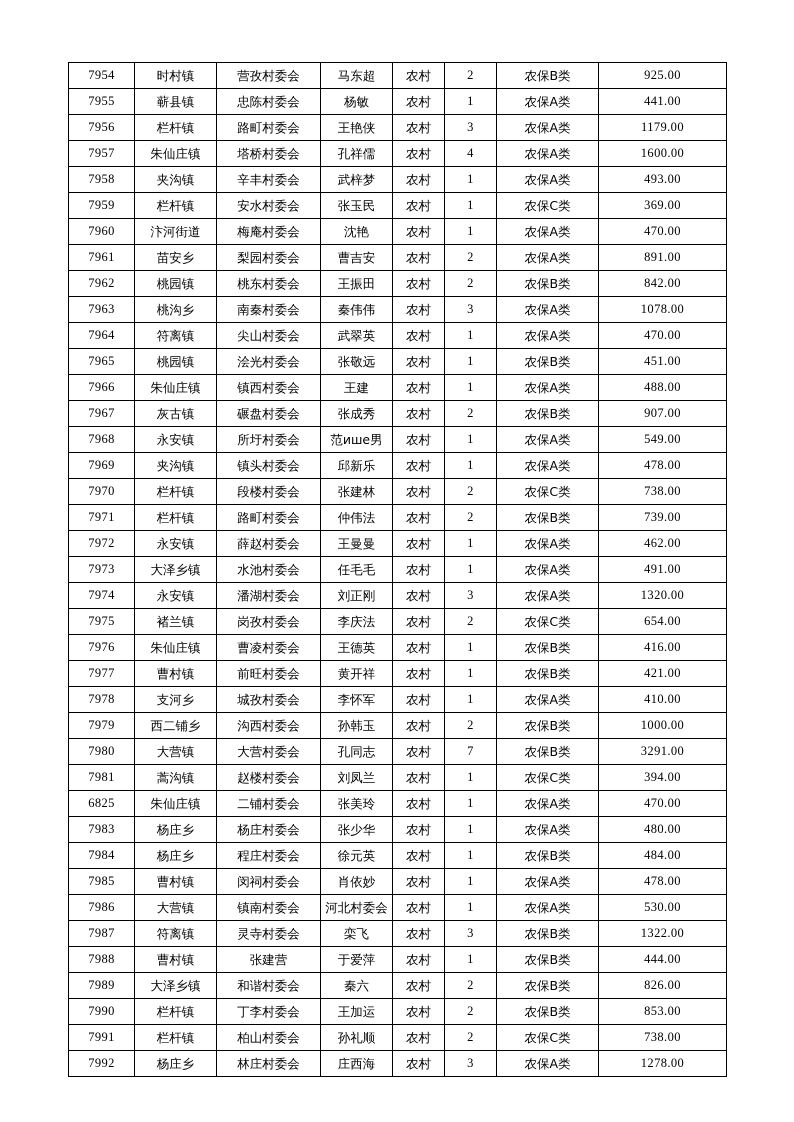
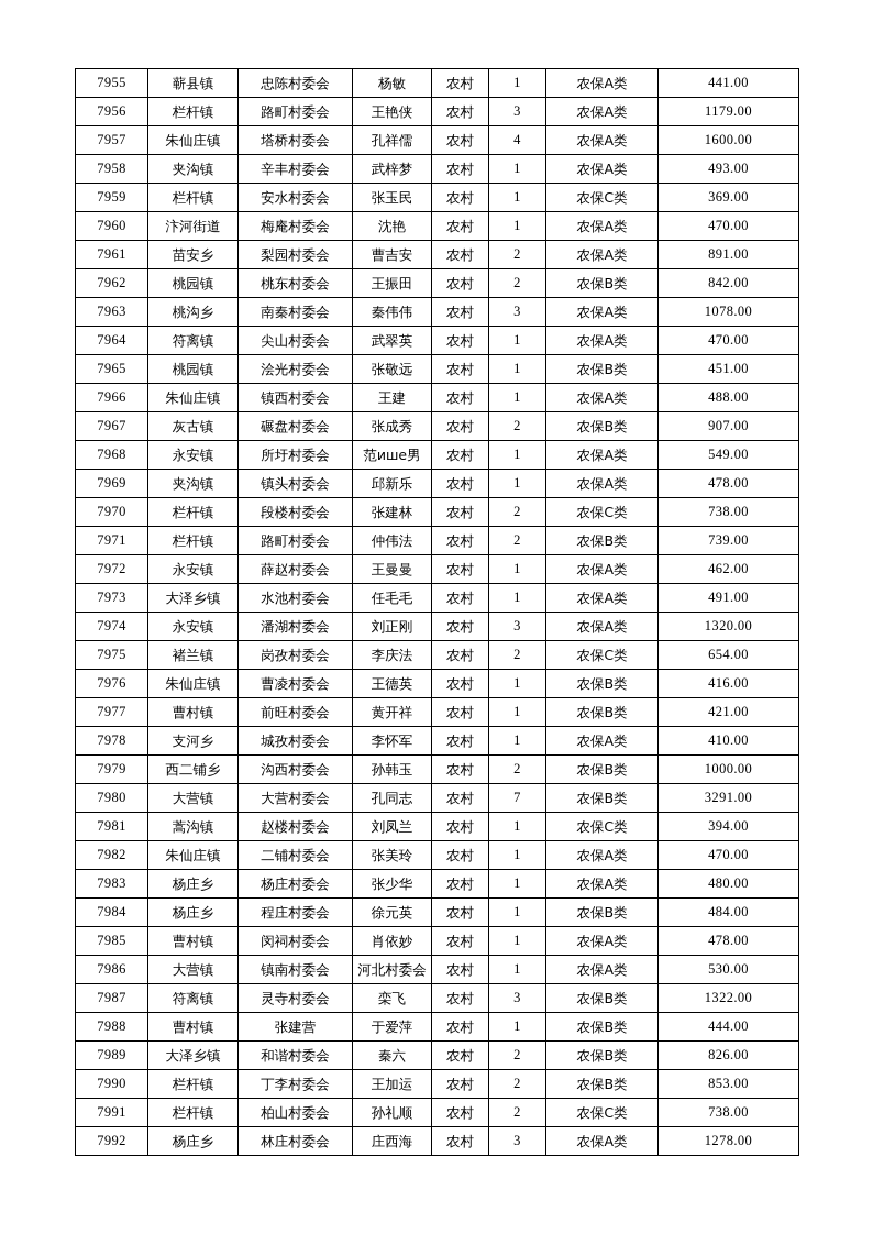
- 7954	时村镇	营孜村委会	马东超	农村	2	农保B类	925.00
  7955	蕲县镇	忠陈村委会	杨敏	农村	1	农保A类	441.00
  7956	栏杆镇	路町村委会	王艳侠	农村	3	农保A类	1179.00
  7957	朱仙庄镇	塔桥村委会	孔祥儒	农村	4	农保A类	1600.00
  7958	夹沟镇	辛丰村委会	武梓梦	农村	1	农保A类	493.00
  7959	栏杆镇	安水村委会	张玉民	农村	1	农保C类	369.00
  7960	汴河街道	梅庵村委会	沈艳	农村	1	农保A类	470.00
  7961	苗安乡	梨园村委会	曹吉安	农村	2	农保A类	891.00
  7962	桃园镇	桃东村委会	王振田	农村	2	农保B类	842.00
  7963	桃沟乡	南秦村委会	秦伟伟	农村	3	农保A类	1078.00
  7964	符离镇	尖山村委会	武翠英	农村	1	农保A类	470.00
  7965	桃园镇	浍光村委会	张敬远	农村	1	农保B类	451.00
  7966	朱仙庄镇	镇西村委会	王建	农村	1	农保A类	488.00
  7967	灰古镇	碾盘村委会	张成秀	农村	2	农保B类	907.00
  7968	永安镇	所圩村委会	范ише男	农村	1	农保A类	549.00
  7969	夹沟镇	镇头村委会	邱新乐	农村	1	农保A类	478.00
  7970	栏杆镇	段楼村委会	张建林	农村	2	农保C类	738.00
  7971	栏杆镇	路町村委会	仲伟法	农村	2	农保B类	739.00
  7972	永安镇	薛赵村委会	王曼曼	农村	1	农保A类	462.00
  7973	大泽乡镇	水池村委会	任毛毛	农村	1	农保A类	491.00
  7974	永安镇	潘湖村委会	刘正刚	农村	3	农保A类	1320.00
  7975	褚兰镇	岗孜村委会	李庆法	农村	2	农保C类	654.00
  7976	朱仙庄镇	曹凌村委会	王德英	农村	1	农保B类	416.00
  7977	曹村镇	前旺村委会	黄开祥	农村	1	农保B类	421.00
  7978	支河乡	城孜村委会	李怀军	农村	1	农保A类	410.00
  7979	西二铺乡	沟西村委会	孙韩玉	农村	2	农保B类	1000.00
  7980	大营镇	大营村委会	孔同志	农村	7	农保B类	3291.00
  7981	蒿沟镇	赵楼村委会	刘凤兰	农村	1	农保C类	394.00
- 6825	朱仙庄镇	二铺村委会	张美玲	农村	1	农保A类	470.00
+ 7982	朱仙庄镇	二铺村委会	张美玲	农村	1	农保A类	470.00
  7983	杨庄乡	杨庄村委会	张少华	农村	1	农保A类	480.00
  7984	杨庄乡	程庄村委会	徐元英	农村	1	农保B类	484.00
  7985	曹村镇	闵祠村委会	肖依妙	农村	1	农保A类	478.00
  7986	大营镇	镇南村委会	河北村委会	农村	1	农保A类	530.00
  7987	符离镇	灵寺村委会	栾飞	农村	3	农保B类	1322.00
  7988	曹村镇	张建营	于爱萍	农村	1	农保B类	444.00
  7989	大泽乡镇	和谐村委会	秦六	农村	2	农保B类	826.00
  7990	栏杆镇	丁李村委会	王加运	农村	2	农保B类	853.00
  7991	栏杆镇	柏山村委会	孙礼顺	农村	2	农保C类	738.00
  7992	杨庄乡	林庄村委会	庄西海	农村	3	农保A类	1278.00
